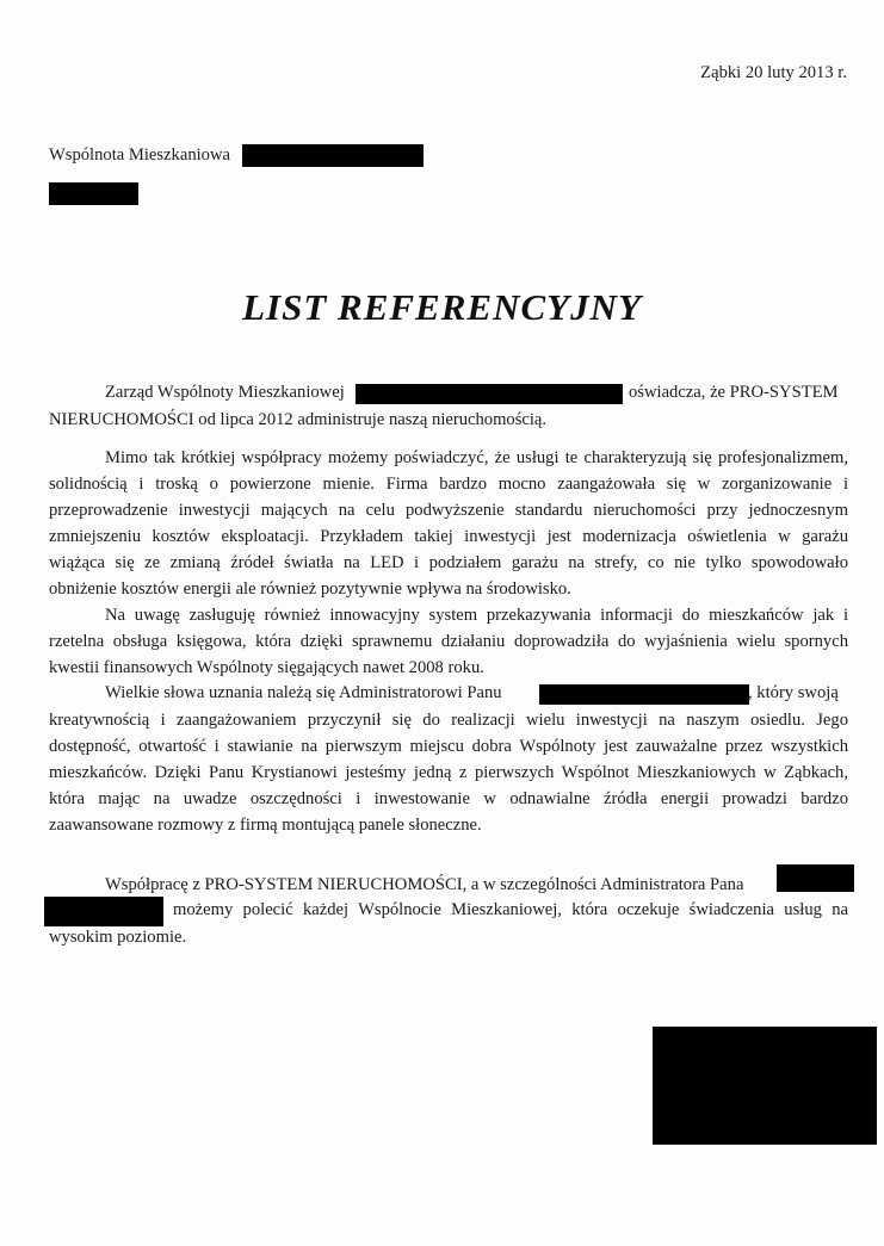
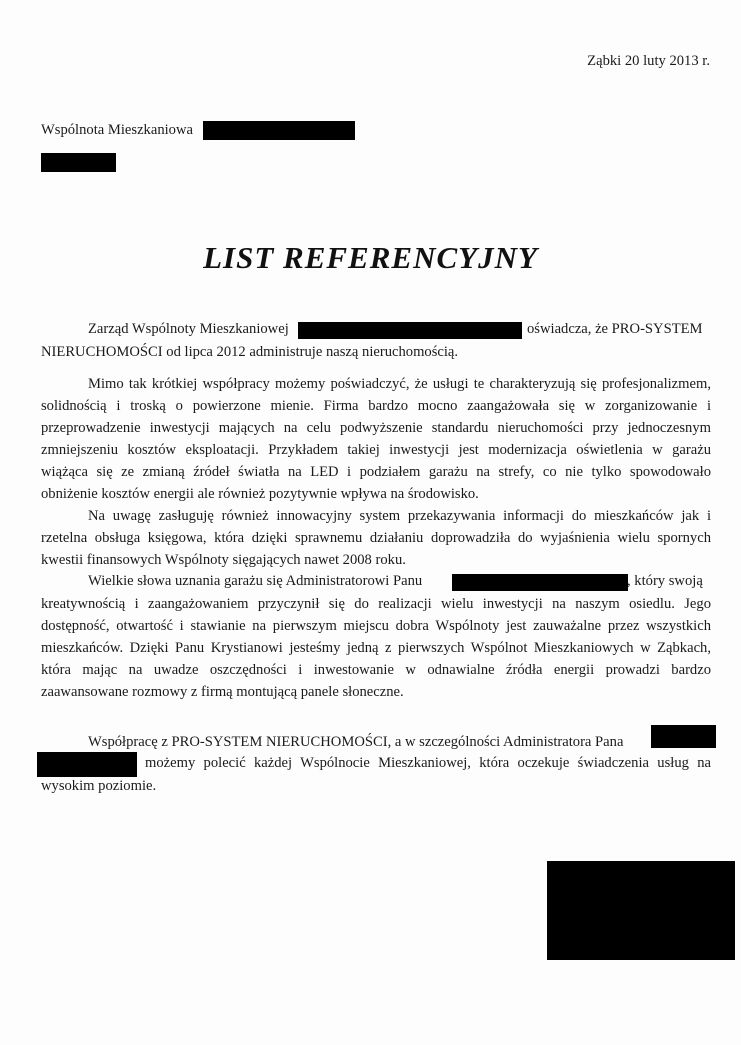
  Ząbki 20 luty 2013 r.
  Wspólnota Mieszkaniowa
  LIST REFERENCYJNY
  Zarząd Wspólnoty Mieszkaniowej
  oświadcza, że PRO-SYSTEM
  NIERUCHOMOŚCI od lipca 2012 administruje naszą nieruchomością.
  Mimo tak krótkiej współpracy możemy poświadczyć, że usługi te charakteryzują się profesjonalizmem,
  solidnością i troską o powierzone mienie. Firma bardzo mocno zaangażowała się w zorganizowanie i
  przeprowadzenie inwestycji mających na celu podwyższenie standardu nieruchomości przy jednoczesnym
  zmniejszeniu kosztów eksploatacji. Przykładem takiej inwestycji jest modernizacja oświetlenia w garażu
  wiążąca się ze zmianą źródeł światła na LED i podziałem garażu na strefy, co nie tylko spowodowało
  obniżenie kosztów energii ale również pozytywnie wpływa na środowisko.
  Na uwagę zasługuję również innowacyjny system przekazywania informacji do mieszkańców jak i
  rzetelna obsługa księgowa, która dzięki sprawnemu działaniu doprowadziła do wyjaśnienia wielu spornych
  kwestii finansowych Wspólnoty sięgających nawet 2008 roku.
- Wielkie słowa uznania należą się Administratorowi Panu
+ Wielkie słowa uznania garażu się Administratorowi Panu
  , który swoją
  kreatywnością i zaangażowaniem przyczynił się do realizacji wielu inwestycji na naszym osiedlu. Jego
  dostępność, otwartość i stawianie na pierwszym miejscu dobra Wspólnoty jest zauważalne przez wszystkich
  mieszkańców. Dzięki Panu Krystianowi jesteśmy jedną z pierwszych Wspólnot Mieszkaniowych w Ząbkach,
  która mając na uwadze oszczędności i inwestowanie w odnawialne źródła energii prowadzi bardzo
  zaawansowane rozmowy z firmą montującą panele słoneczne.
  Współpracę z PRO-SYSTEM NIERUCHOMOŚCI, a w szczególności Administratora Pana
  możemy polecić każdej Wspólnocie Mieszkaniowej, która oczekuje świadczenia usług na
  wysokim poziomie.
